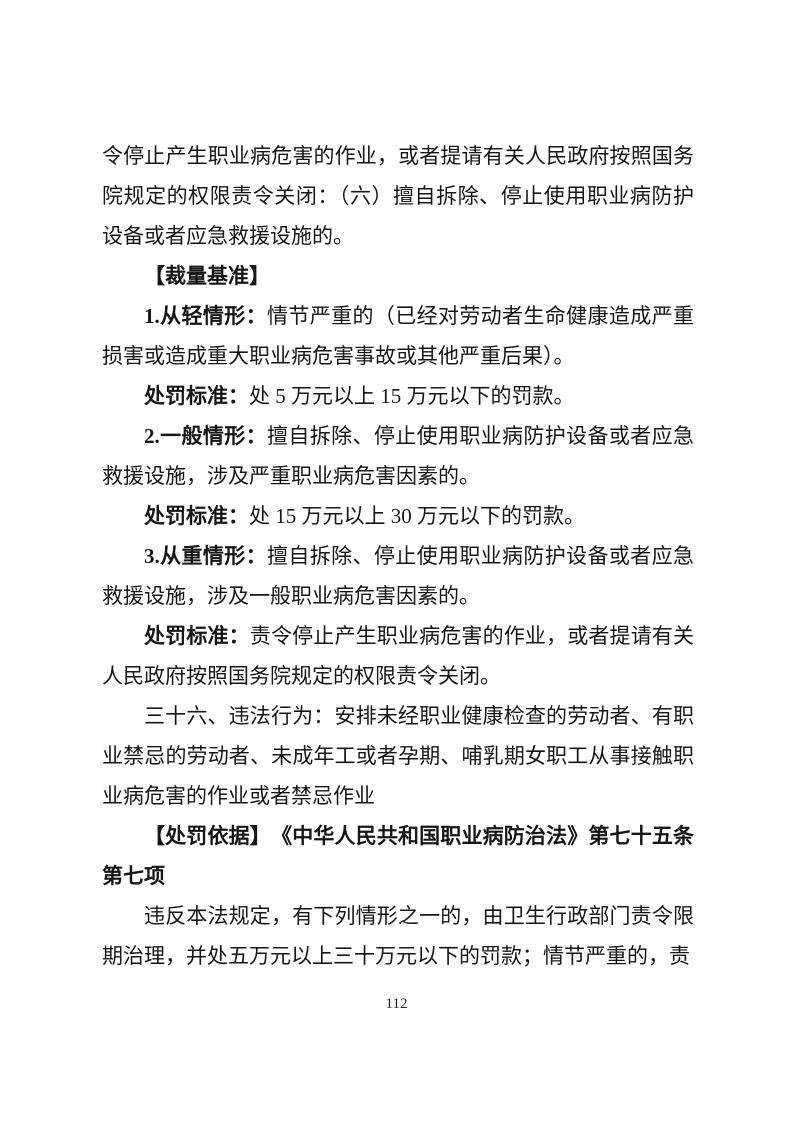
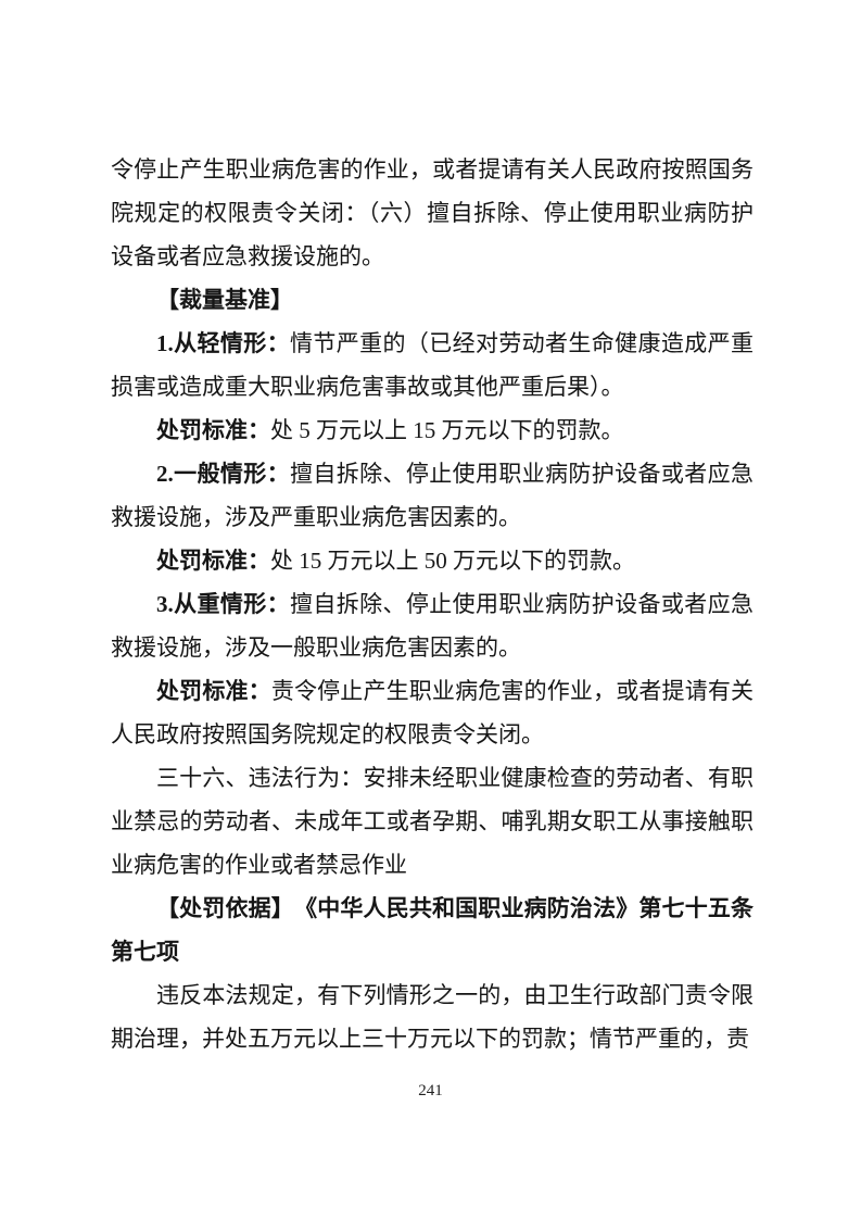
  令停止产生职业病危害的作业，或者提请有关人民政府按照国务院规定的权限责令关闭：（六）擅自拆除、停止使用职业病防护设备或者应急救援设施的。
  【裁量基准】
  1.从轻情形：情节严重的（已经对劳动者生命健康造成严重损害或造成重大职业病危害事故或其他严重后果）。
  处罚标准：处 5 万元以上 15 万元以下的罚款。
  2.一般情形：擅自拆除、停止使用职业病防护设备或者应急救援设施，涉及严重职业病危害因素的。
- 处罚标准：处 15 万元以上 30 万元以下的罚款。
+ 处罚标准：处 15 万元以上 50 万元以下的罚款。
  3.从重情形：擅自拆除、停止使用职业病防护设备或者应急救援设施，涉及一般职业病危害因素的。
  处罚标准：责令停止产生职业病危害的作业，或者提请有关人民政府按照国务院规定的权限责令关闭。
  三十六、违法行为：安排未经职业健康检查的劳动者、有职业禁忌的劳动者、未成年工或者孕期、哺乳期女职工从事接触职业病危害的作业或者禁忌作业
  【处罚依据】 《中华人民共和国职业病防治法》第七十五条第七项
  违反本法规定，有下列情形之一的，由卫生行政部门责令限期治理，并处五万元以上三十万元以下的罚款；情节严重的，责
- 112
+ 241
